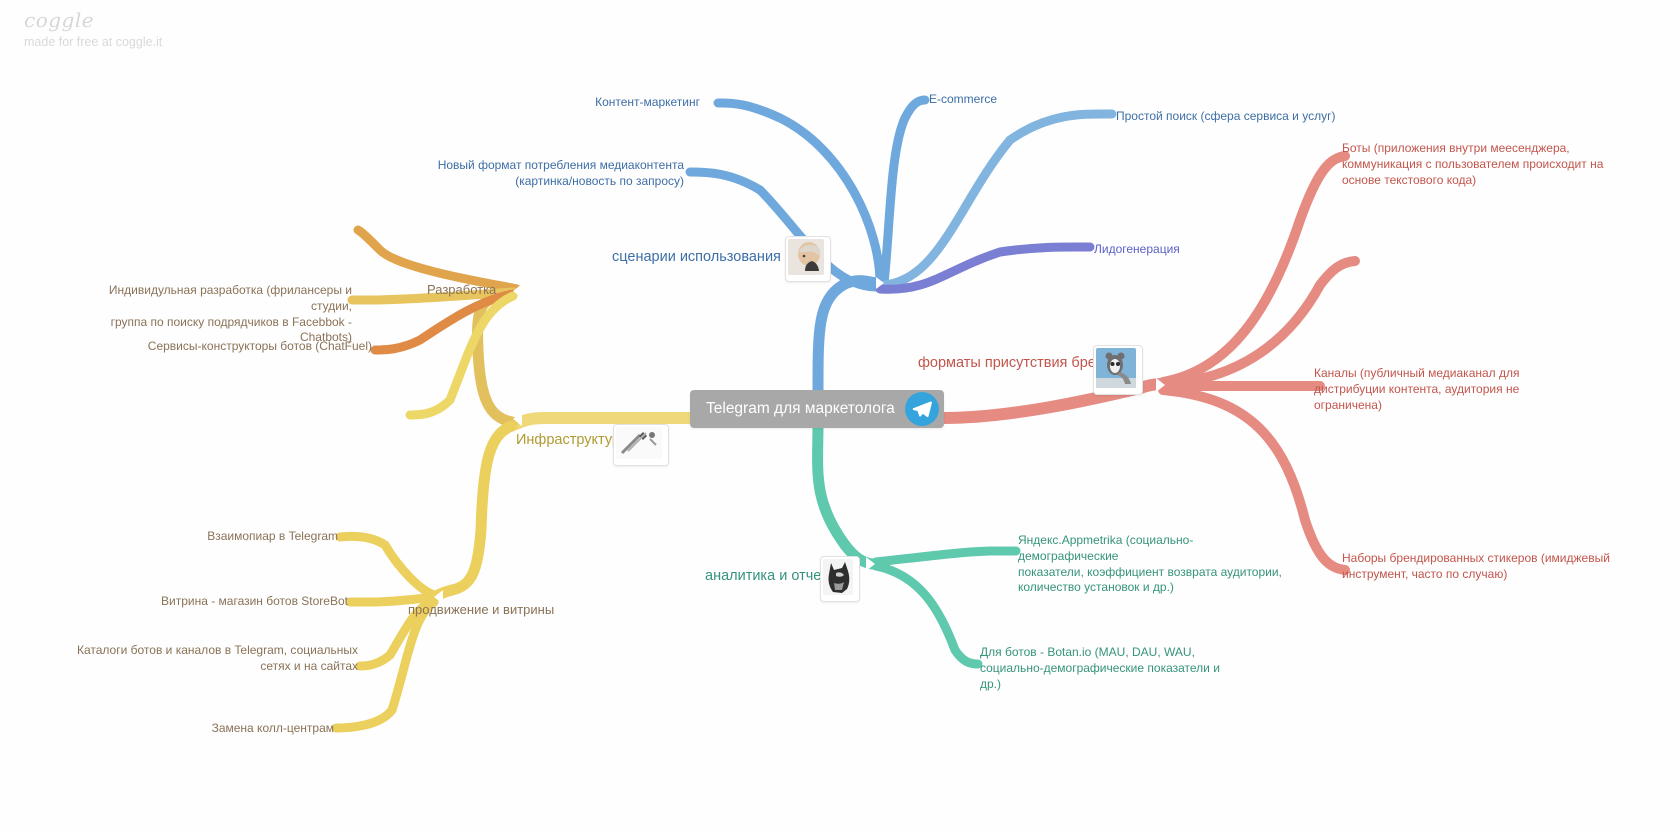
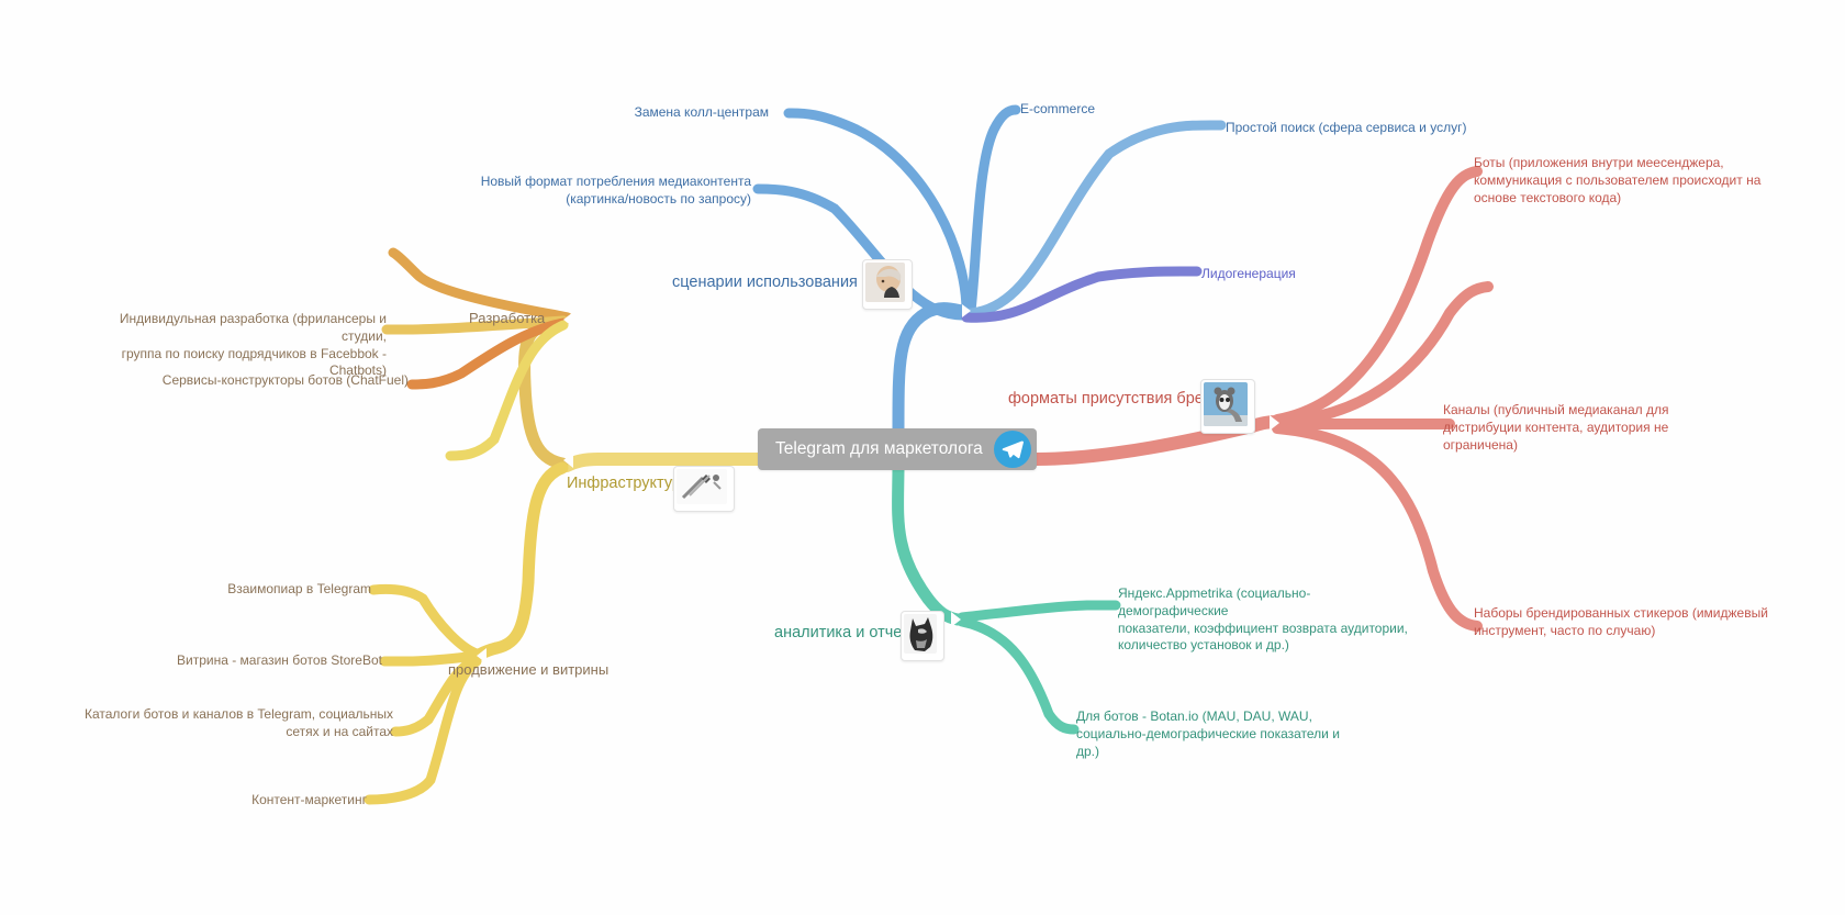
- coggle
- made for free at coggle.it
  Telegram для маркетолога
  сценарии использования
- Контент-маркетинг
+ Замена колл-центрам
  E-commerce
  Простой поиск (сфера сервиса и услуг)
  Новый формат потребления медиаконтента
  (картинка/новость по запросу)
  Лидогенерация
  форматы присутствия бре
  Боты (приложения внутри меесенджера,
  коммуникация с пользователем происходит на
  основе текстового кода)
  Каналы (публичный медиаканал для
  дистрибуции контента, аудитория не
  ограничена)
  Наборы брендированных стикеров (имиджевый
  инструмент, часто по случаю)
  аналитика и отче
  Яндекс.Appmetrika (социально-демографические
  показатели, коэффициент возврата аудитории,
  количество установок и др.)
  Для ботов - Botan.io (MAU, DAU, WAU,
  социально-демографические показатели и др.)
  Инфраструкту
  Разработка
  Индивидульная разработка (фрилансеры и студии,
  группа по поиску подрядчиков в Facebbok - Chatbots)
  Сервисы-конструкторы ботов (ChatFuel)
  продвижение и витрины
  Взаимопиар в Telegram
  Витрина - магазин ботов StoreBot
  Каталоги ботов и каналов в Telegram, социальных
  сетях и на сайтах
- Замена колл-центрам
+ Контент-маркетинг
